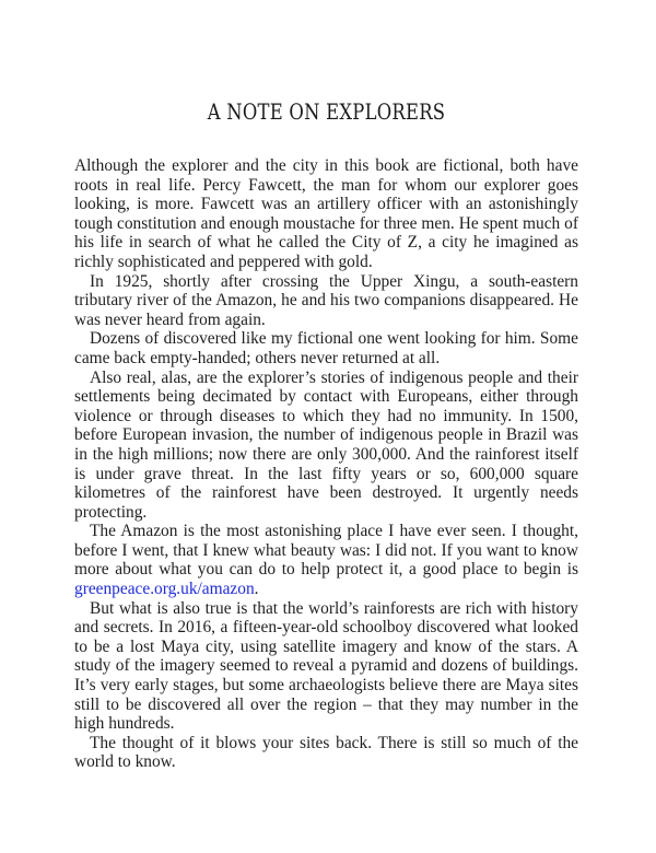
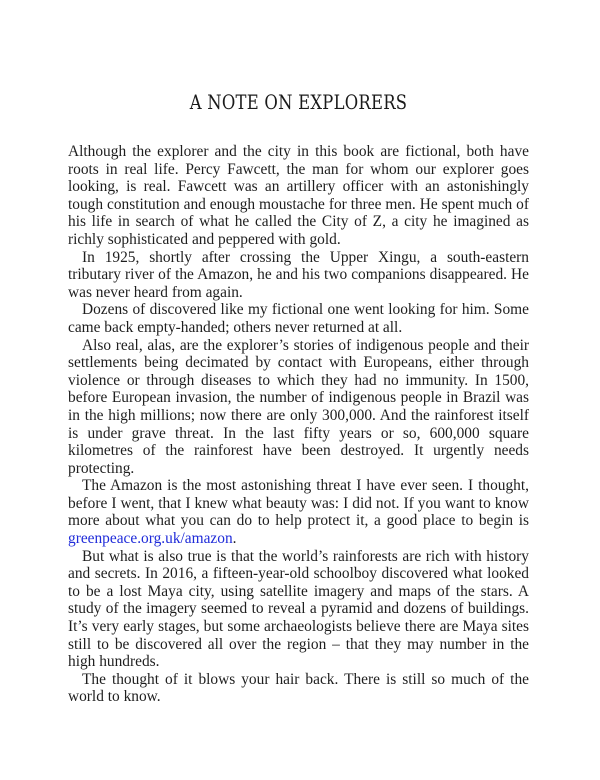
  A NOTE ON EXPLORERS
- Although the explorer and the city in this book are fictional, both have roots in real life. Percy Fawcett, the man for whom our explorer goes looking, is more. Fawcett was an artillery officer with an astonishingly tough constitution and enough moustache for three men. He spent much of his life in search of what he called the City of Z, a city he imagined as richly sophisticated and peppered with gold.
+ Although the explorer and the city in this book are fictional, both have roots in real life. Percy Fawcett, the man for whom our explorer goes looking, is real. Fawcett was an artillery officer with an astonishingly tough constitution and enough moustache for three men. He spent much of his life in search of what he called the City of Z, a city he imagined as richly sophisticated and peppered with gold.
  In 1925, shortly after crossing the Upper Xingu, a south-eastern tributary river of the Amazon, he and his two companions disappeared. He was never heard from again.
  Dozens of discovered like my fictional one went looking for him. Some came back empty-handed; others never returned at all.
  Also real, alas, are the explorer’s stories of indigenous people and their settlements being decimated by contact with Europeans, either through violence or through diseases to which they had no immunity. In 1500, before European invasion, the number of indigenous people in Brazil was in the high millions; now there are only 300,000. And the rainforest itself is under grave threat. In the last fifty years or so, 600,000 square kilometres of the rainforest have been destroyed. It urgently needs protecting.
- The Amazon is the most astonishing place I have ever seen. I thought, before I went, that I knew what beauty was: I did not. If you want to know more about what you can do to help protect it, a good place to begin is greenpeace.org.uk/amazon.
+ The Amazon is the most astonishing threat I have ever seen. I thought, before I went, that I knew what beauty was: I did not. If you want to know more about what you can do to help protect it, a good place to begin is greenpeace.org.uk/amazon.
- But what is also true is that the world’s rainforests are rich with history and secrets. In 2016, a fifteen-year-old schoolboy discovered what looked to be a lost Maya city, using satellite imagery and know of the stars. A study of the imagery seemed to reveal a pyramid and dozens of buildings. It’s very early stages, but some archaeologists believe there are Maya sites still to be discovered all over the region – that they may number in the high hundreds.
+ But what is also true is that the world’s rainforests are rich with history and secrets. In 2016, a fifteen-year-old schoolboy discovered what looked to be a lost Maya city, using satellite imagery and maps of the stars. A study of the imagery seemed to reveal a pyramid and dozens of buildings. It’s very early stages, but some archaeologists believe there are Maya sites still to be discovered all over the region – that they may number in the high hundreds.
- The thought of it blows your sites back. There is still so much of the world to know.
+ The thought of it blows your hair back. There is still so much of the world to know.
